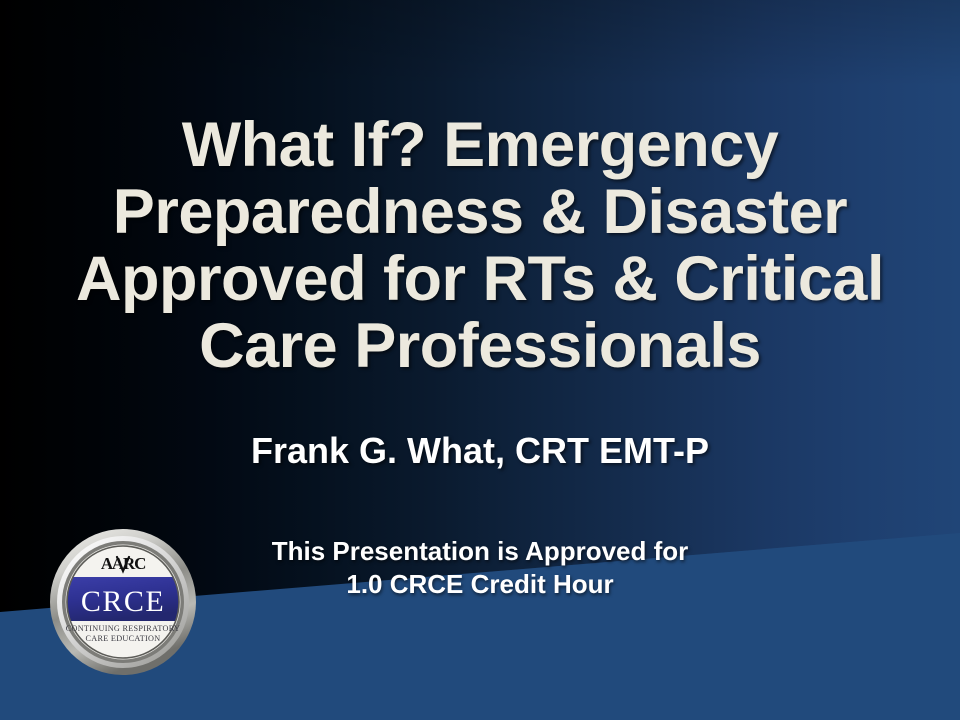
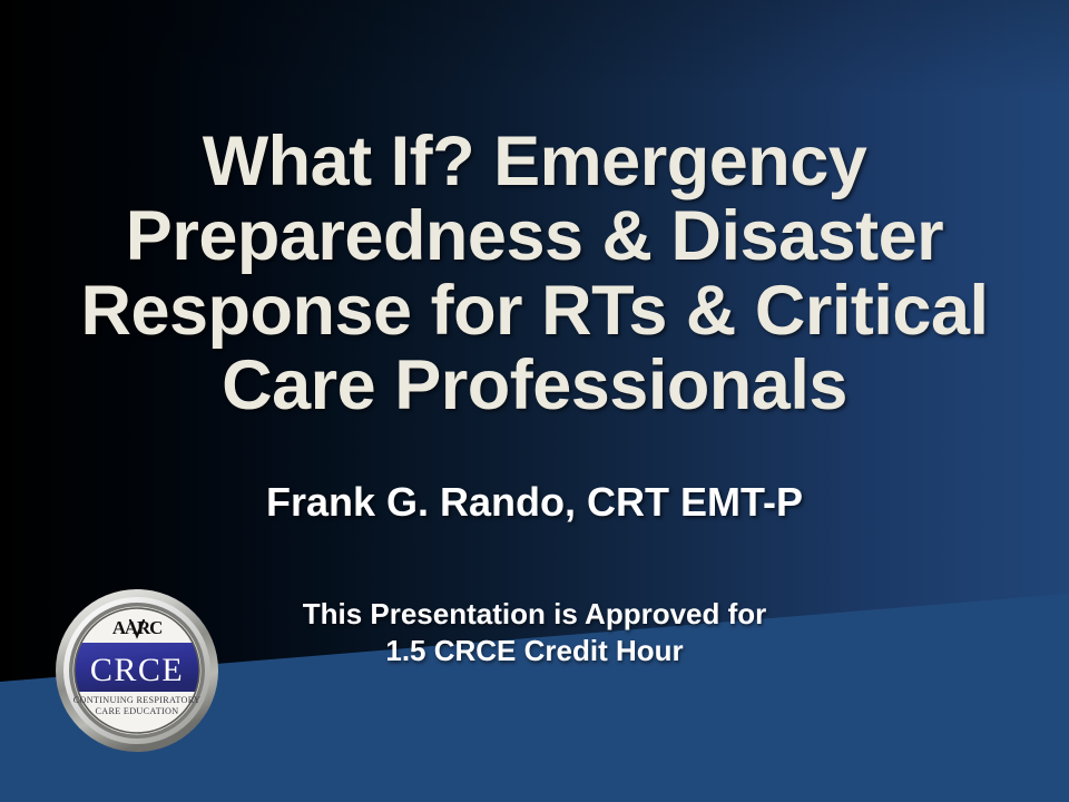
  What If? Emergency
  Preparedness & Disaster
- Approved for RTs & Critical
+ Response for RTs & Critical
  Care Professionals
- Frank G. What, CRT EMT-P
+ Frank G. Rando, CRT EMT-P
  This Presentation is Approved for
- 1.0 CRCE Credit Hour
+ 1.5 CRCE Credit Hour
  AARC
  CRCE
  CONTINUING RESPIRATORY
  CARE EDUCATION
